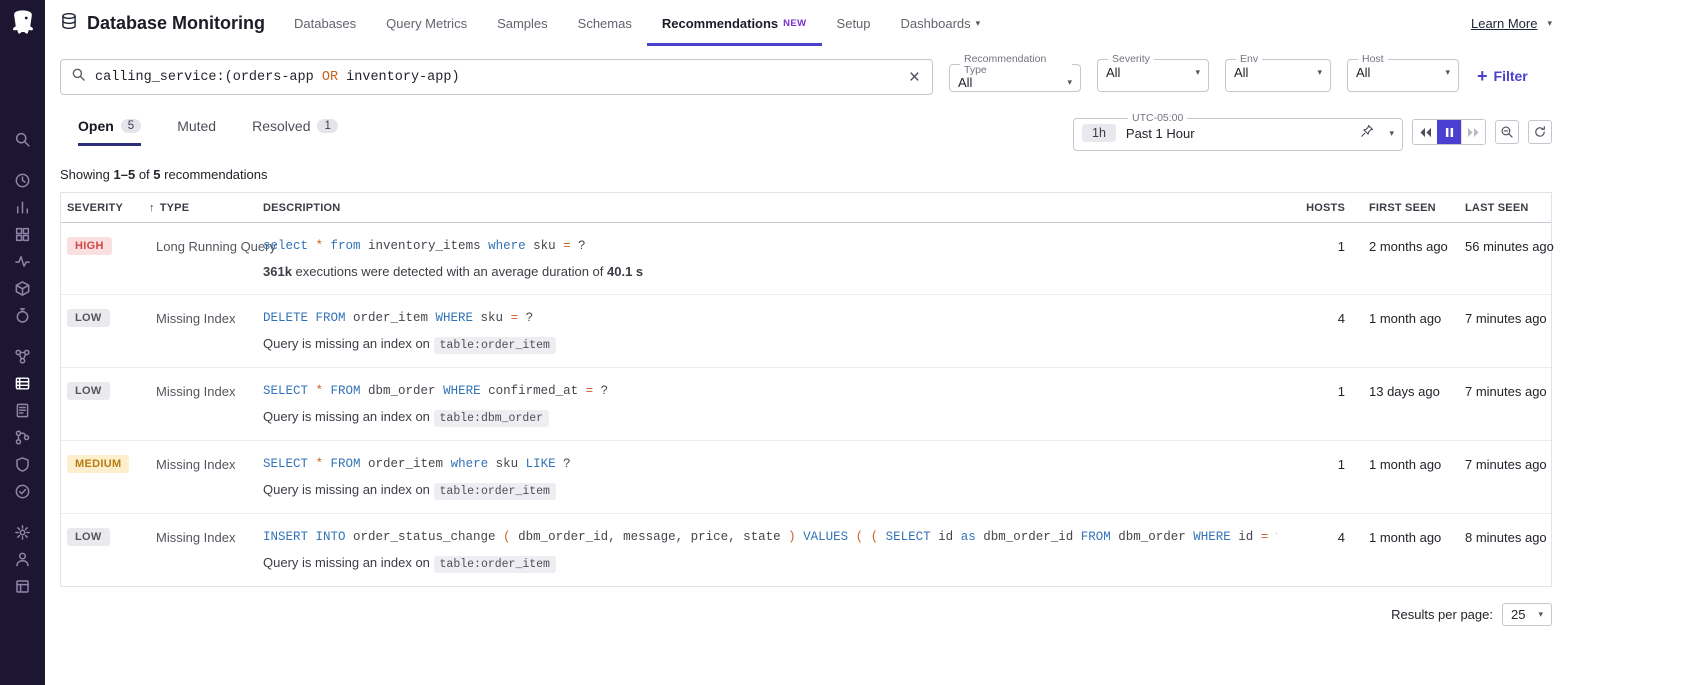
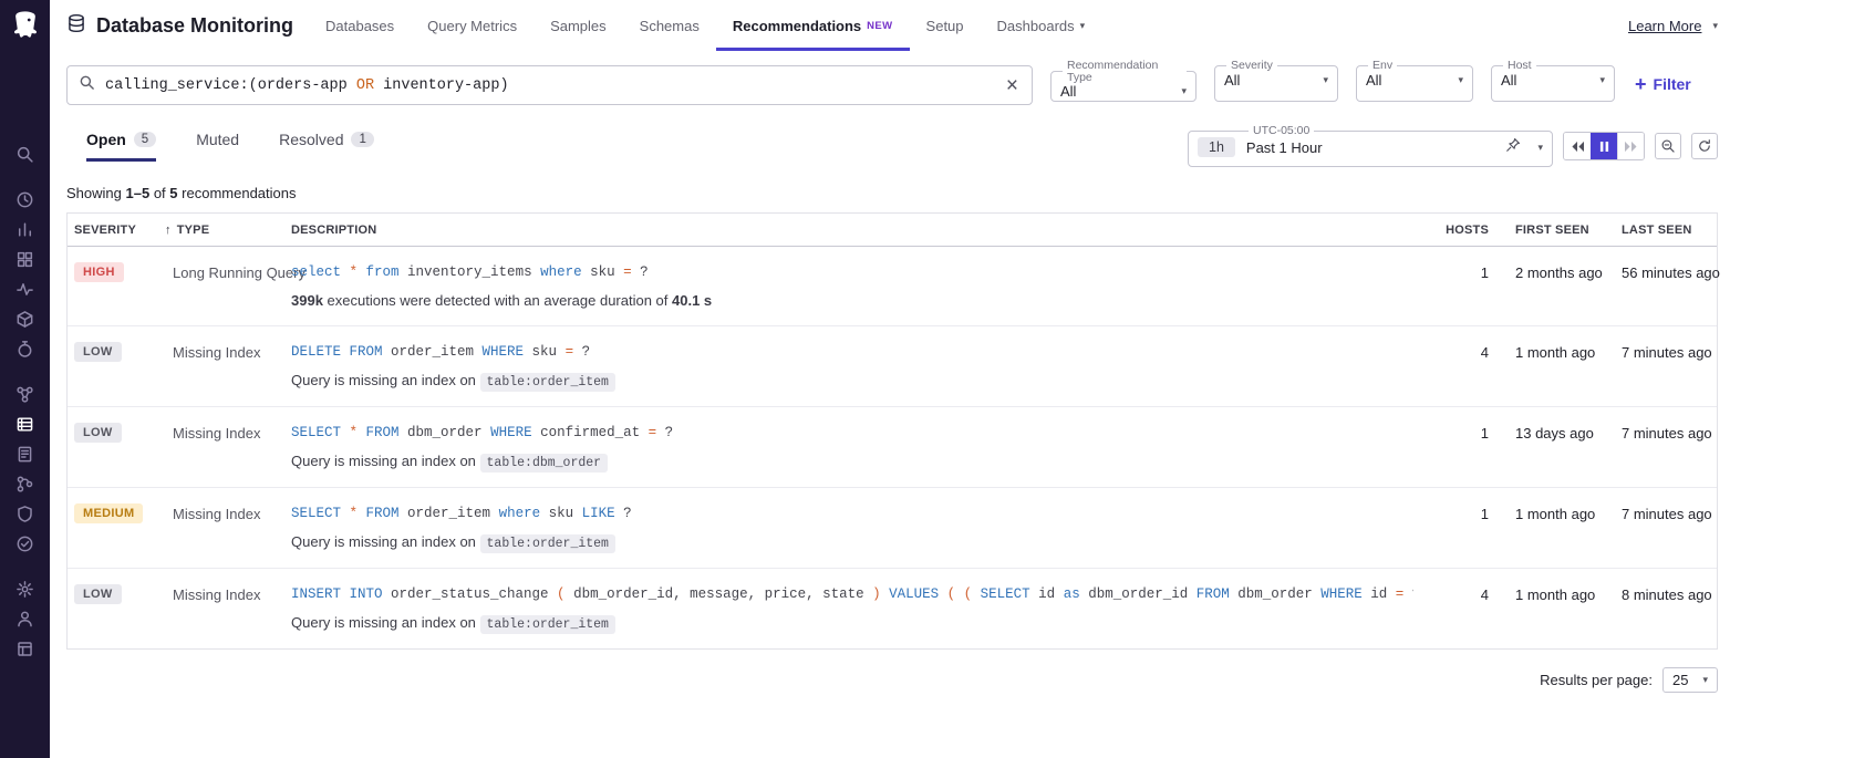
  Database Monitoring
  Databases
  Query Metrics
  Samples
  Schemas
  Recommendations
  NEW
  Setup
  Dashboards
  ▾
  Learn More
  ▾
  calling_service:(orders-app OR inventory-app)
  ×
  Recommendation Type
  All
  ▾
  Severity
  All
  ▾
  Env
  All
  ▾
  Host
  All
  ▾
  +
  Filter
  Open
  5
  Muted
  Resolved
  1
  UTC-05:00
  1h
  Past 1 Hour
  ▾
  Showing 1–5 of 5 recommendations
  SEVERITY
  ↑ TYPE
  DESCRIPTION
  HOSTS
  FIRST SEEN
  LAST SEEN
  HIGH
  Long Running Que
  select * from inventory_items where sku = ?
- 361k executions were detected with an average duration of 40.1 s
+ 399k executions were detected with an average duration of 40.1 s
  1
  2 months ago
  56 minutes ago
  LOW
  Missing Index
  DELETE FROM order_item WHERE sku = ?
  Query is missing an index on table:order_item
  4
  1 month ago
  7 minutes ago
  LOW
  Missing Index
  SELECT * FROM dbm_order WHERE confirmed_at = ?
  Query is missing an index on table:dbm_order
  1
  13 days ago
  7 minutes ago
  MEDIUM
  Missing Index
  SELECT * FROM order_item where sku LIKE ?
  Query is missing an index on table:order_item
  1
  1 month ago
  7 minutes ago
  LOW
  Missing Index
  INSERT INTO order_status_change ( dbm_order_id, message, price, state ) VALUES ( ( SELECT id as dbm_order_id FROM dbm_order WHERE id =
  Query is missing an index on table:order_item
  4
  1 month ago
  8 minutes ago
  Results per page:
  25
  ▾
